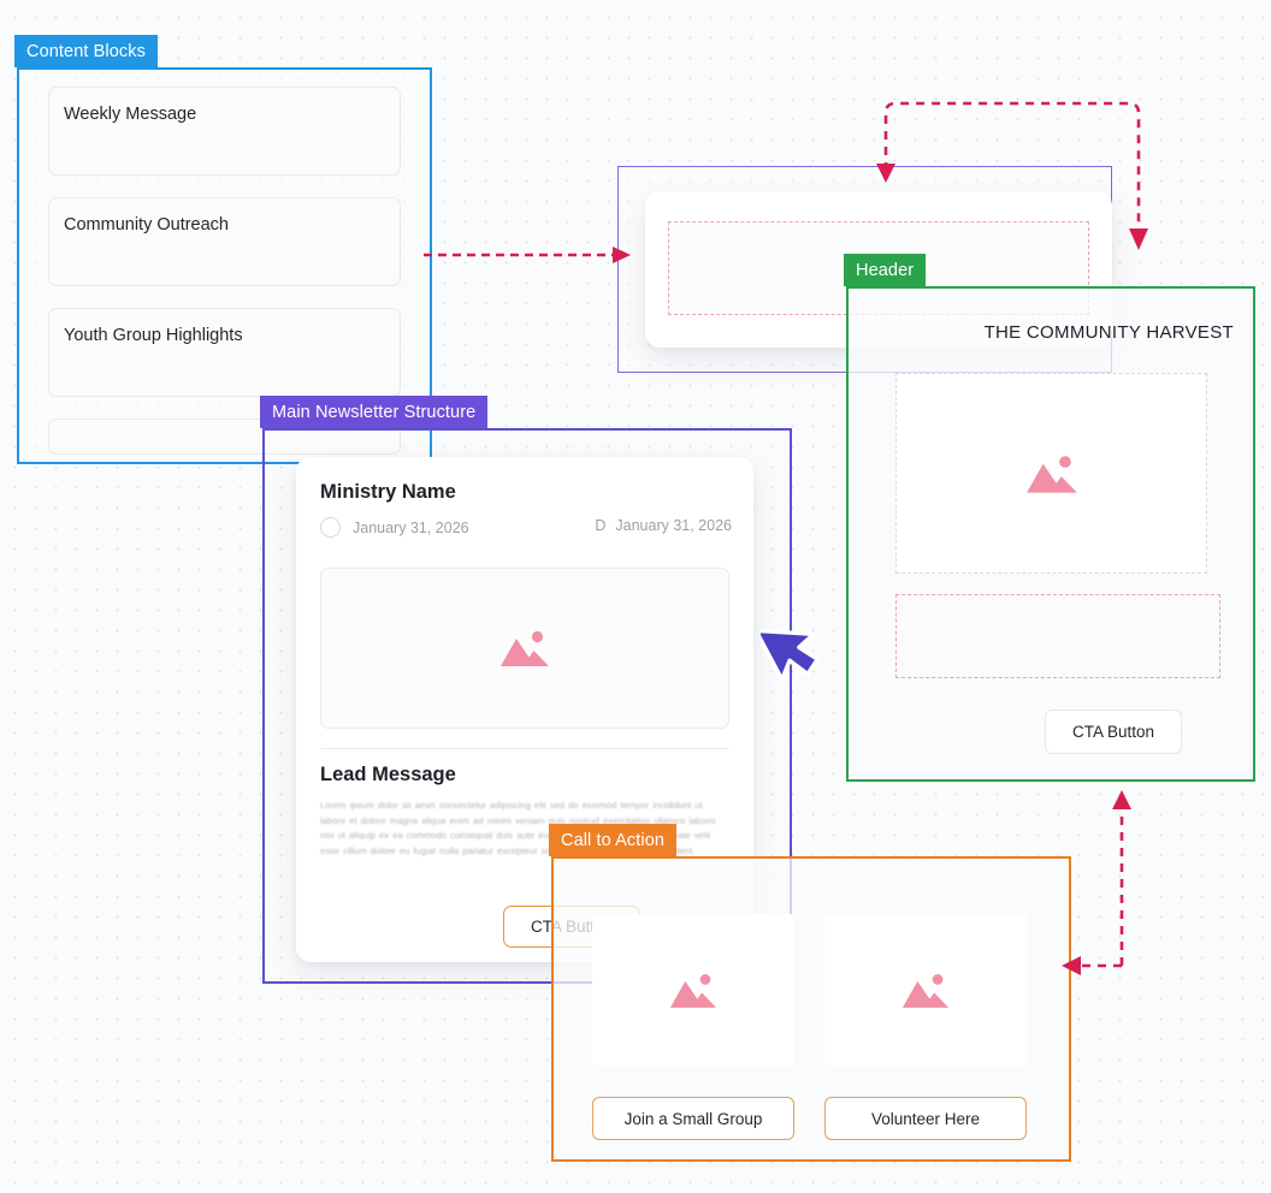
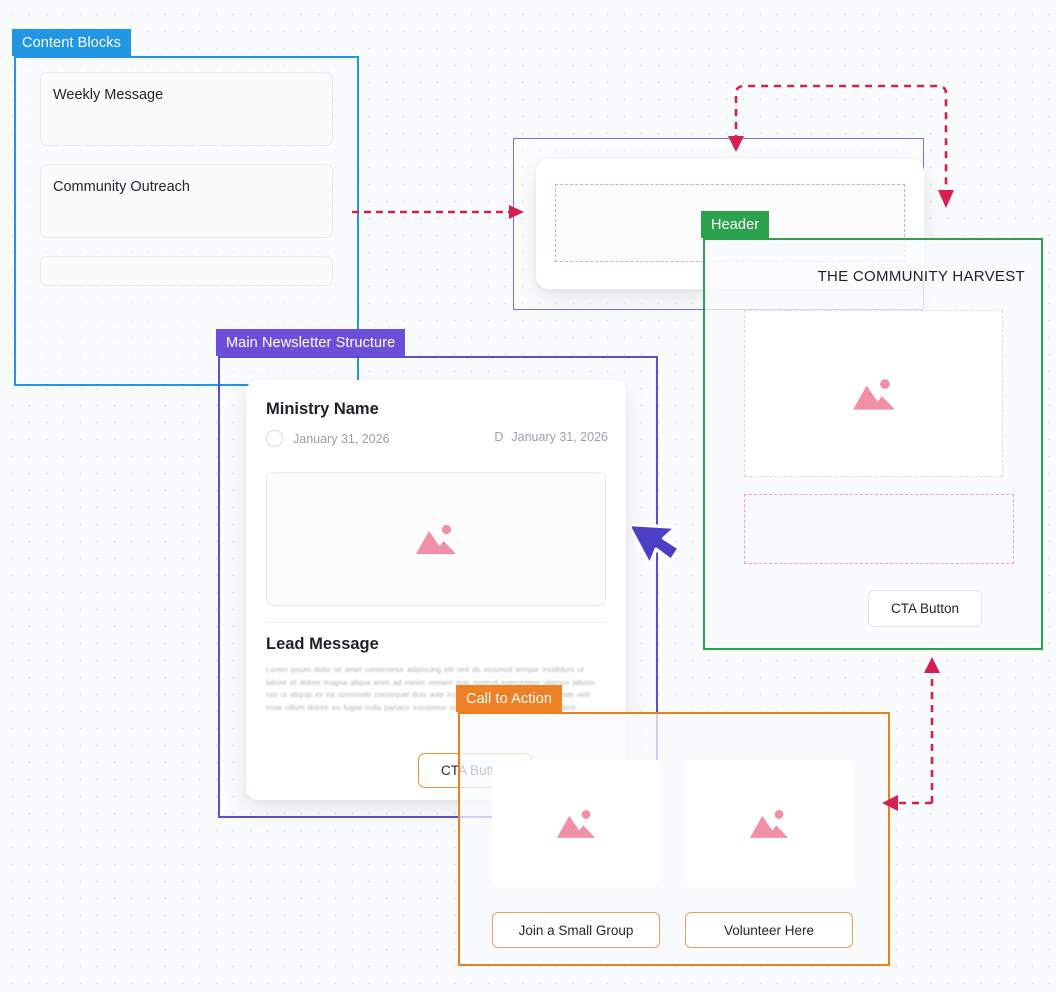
  Content Blocks
  Weekly Message
  Community Outreach
- Youth Group Highlights
  Main Newsletter Structure
  Ministry Name
  January 31, 2026
  D
  January 31, 2026
  Lead Message
  Lorem ipsum dolor sit amet consectetur adipiscing elit sed do eiusmod tempor incididunt ut labore et dolore magna aliqua enim ad minim veniam quis nostrud exercitation ullamco laboris nisi ut aliquip ex ea commodo consequat duis aute irutate velit esse cillum dolore eu fugiat nulla pariatur excepteur sident.
  Header
  THE COMMUNITY HARVEST
  CTA Button
  Call to Action
  Join a Small Group
  Volunteer Here
